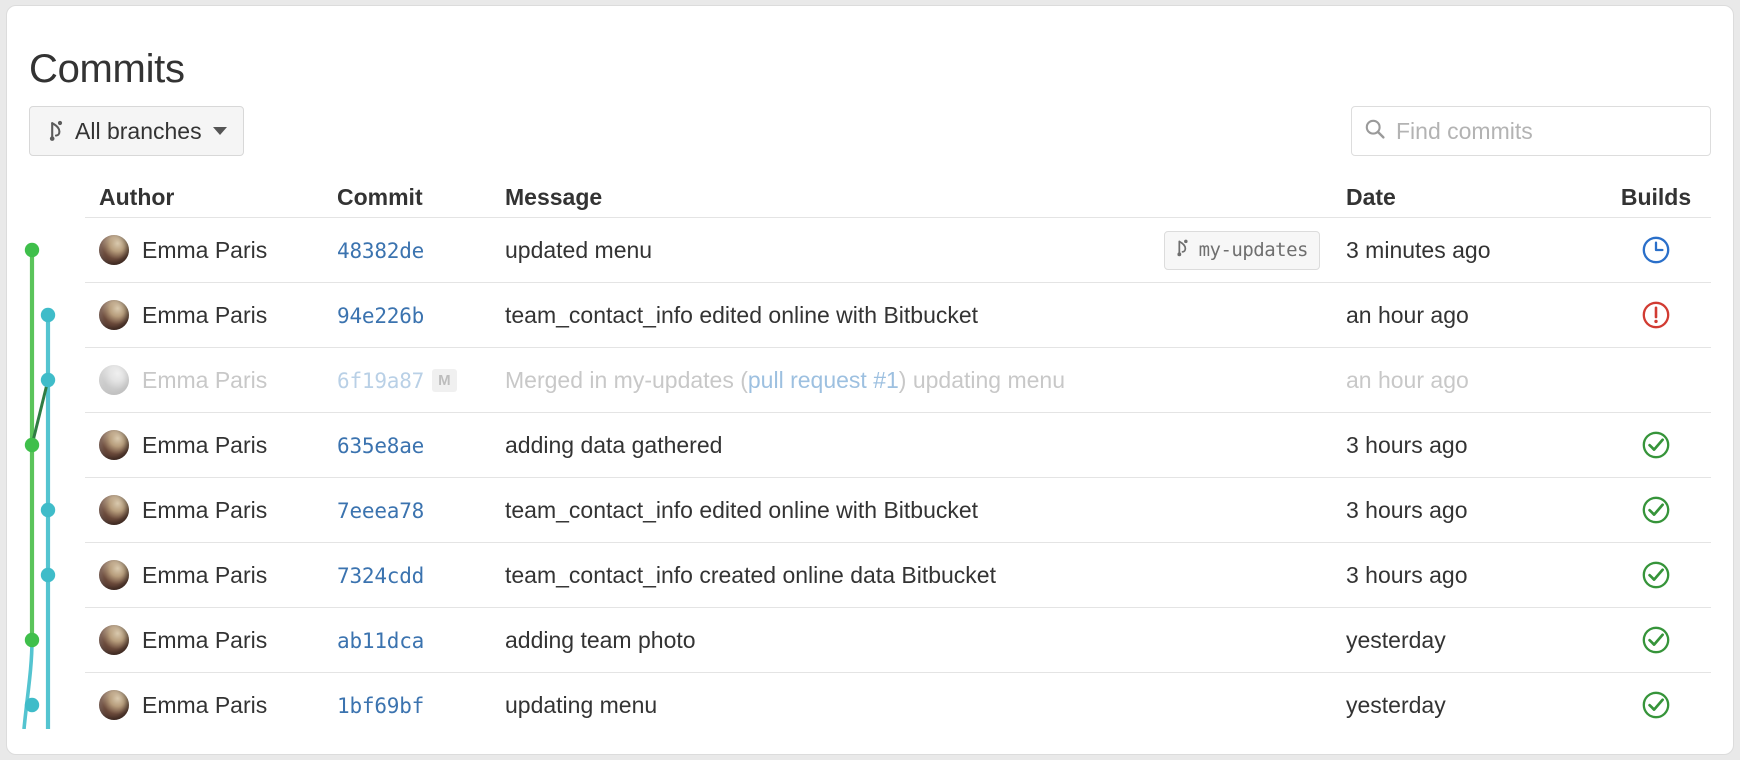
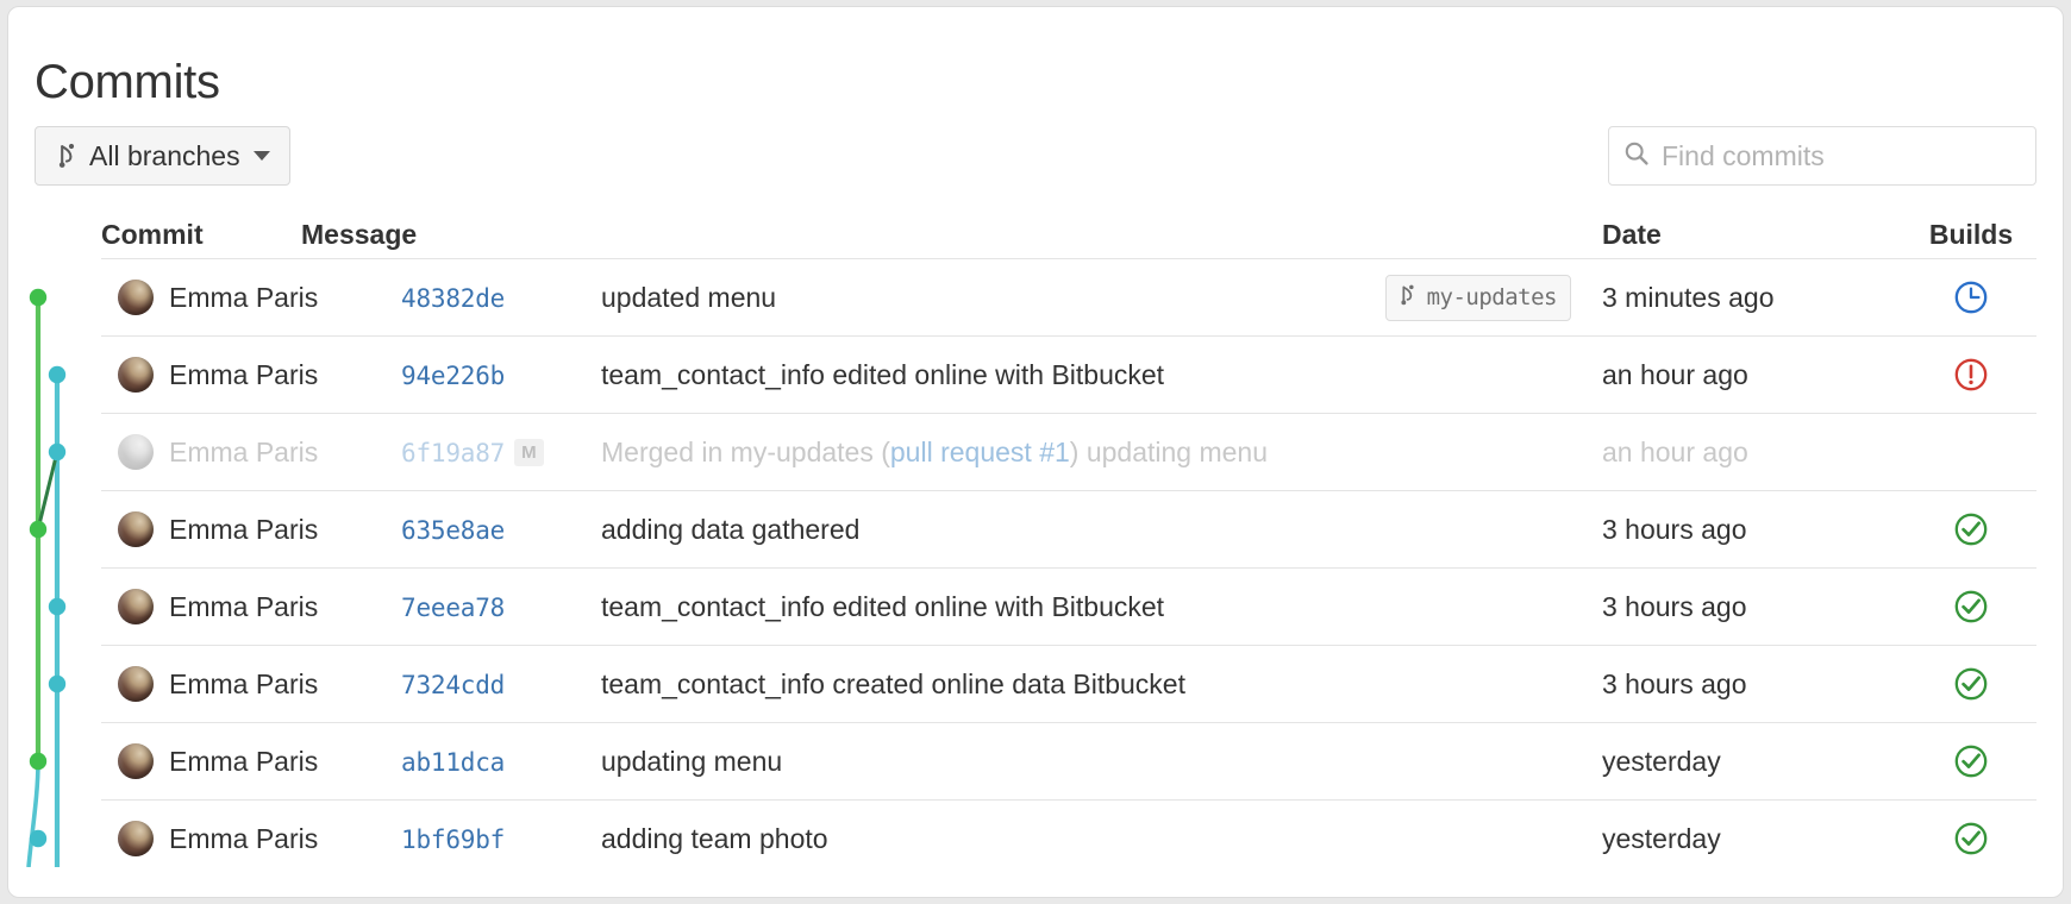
  Commits
  All branches
  Find commits
- Author
  Commit
  Message
  Date
  Builds
  Emma Paris
  48382de
  updated menu
  my-updates
  3 minutes ago
  Emma Paris
  94e226b
  team_contact_info edited online with Bitbucket
  an hour ago
  Emma Paris
  6f19a87 M
  Merged in my-updates (
  pull request #1
  ) updating menu
  an hour ago
  Emma Paris
  635e8ae
  adding data gathered
  3 hours ago
  Emma Paris
  7eeea78
  team_contact_info edited online with Bitbucket
  3 hours ago
  Emma Paris
  7324cdd
  team_contact_info created online data Bitbucket
  3 hours ago
  Emma Paris
  ab11dca
- adding team photo
+ updating menu
  yesterday
  Emma Paris
  1bf69bf
- updating menu
+ adding team photo
  yesterday
